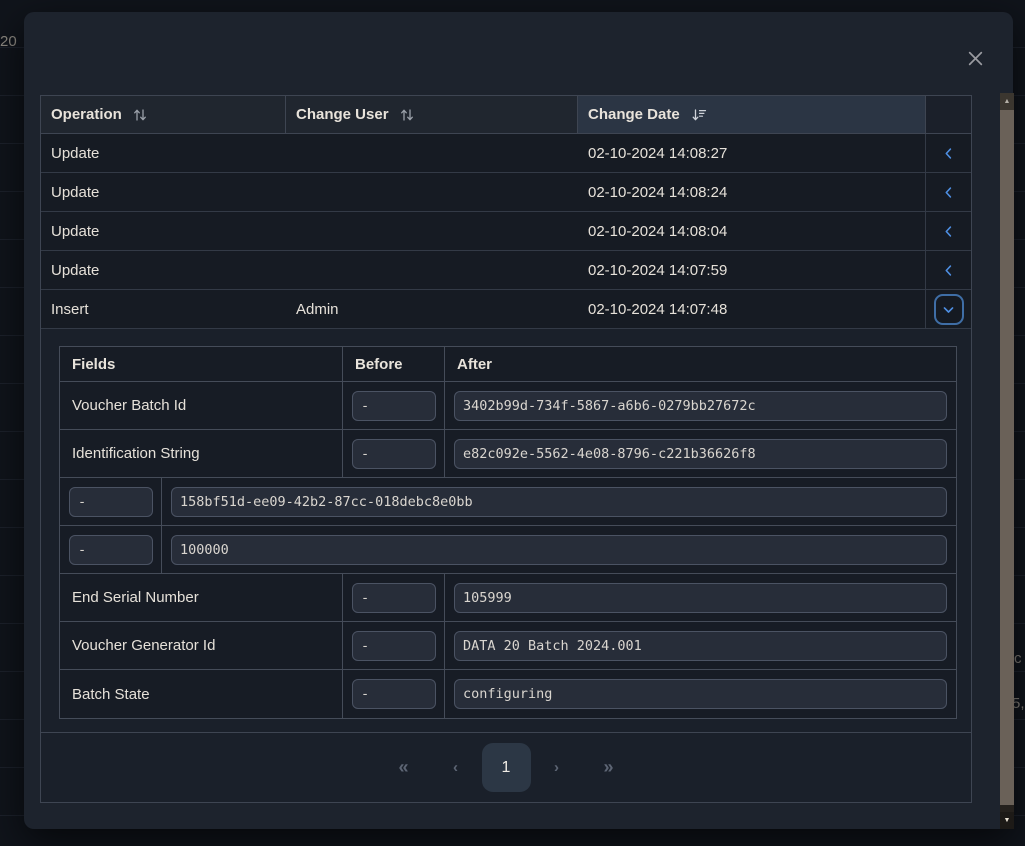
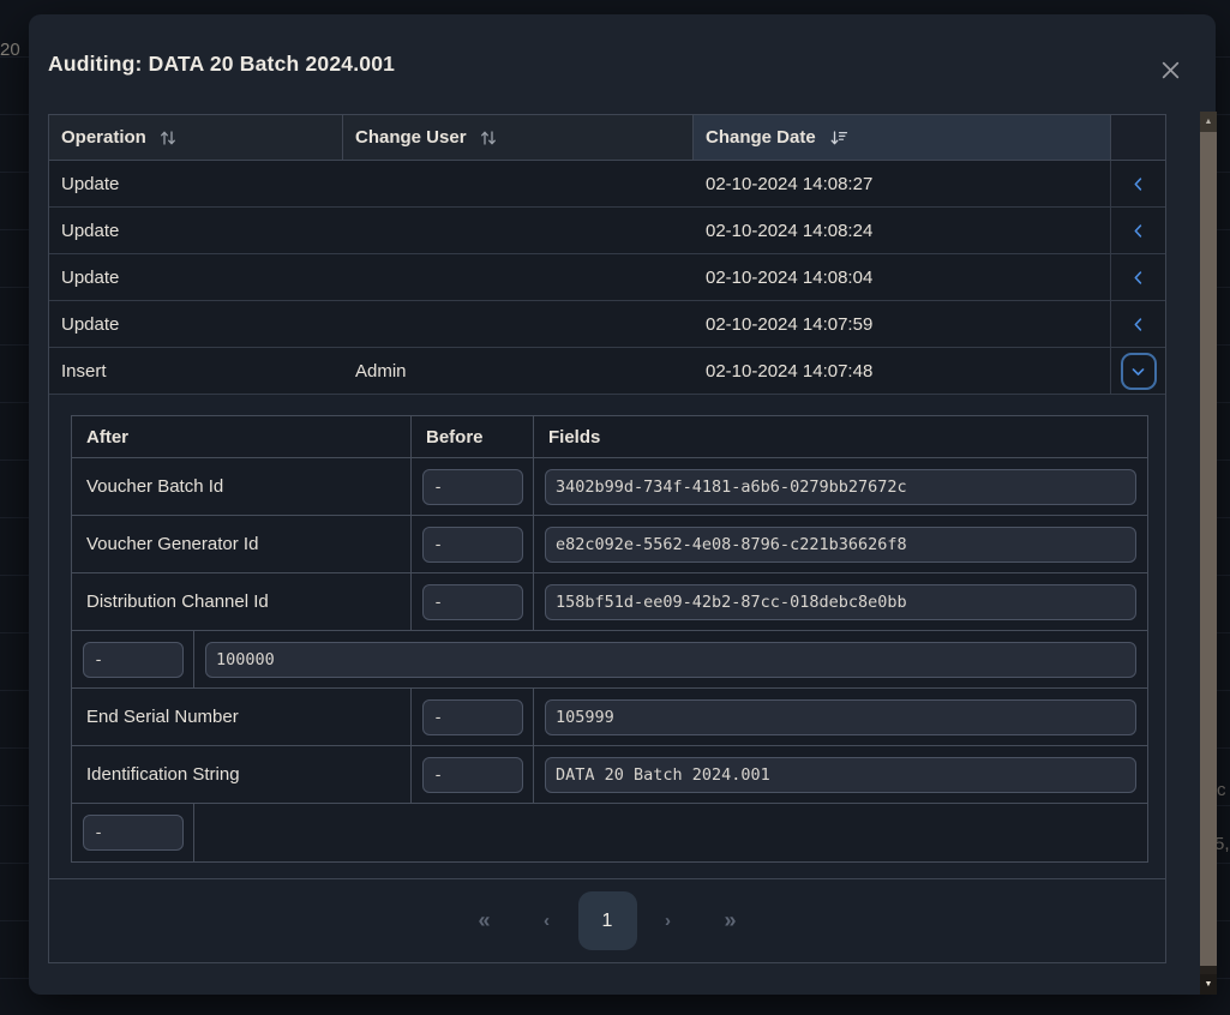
  20
  c
  5,
+ Auditing: DATA 20 Batch 2024.001
  Operation
  Change User
  Change Date
  Update
  02-10-2024 14:08:27
  Update
  02-10-2024 14:08:24
  Update
  02-10-2024 14:08:04
  Update
  02-10-2024 14:07:59
  Insert
  Admin
  02-10-2024 14:07:48
- Fields
+ After
  Before
- After
+ Fields
  Voucher Batch Id
  -
- 3402b99d-734f-5867-a6b6-0279bb27672c
+ 3402b99d-734f-4181-a6b6-0279bb27672c
- Identification String
+ Voucher Generator Id
  -
  e82c092e-5562-4e08-8796-c221b36626f8
+ Distribution Channel Id
  -
  158bf51d-ee09-42b2-87cc-018debc8e0bb
  -
  100000
  End Serial Number
  -
  105999
- Voucher Generator Id
+ Identification String
  -
  DATA 20 Batch 2024.001
- Batch State
  -
- configuring
  «
  ‹
  1
  ›
  »
